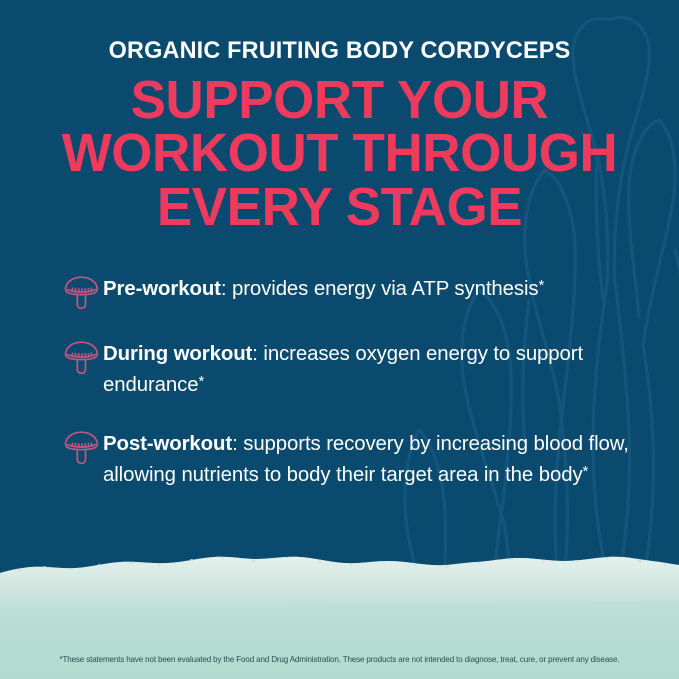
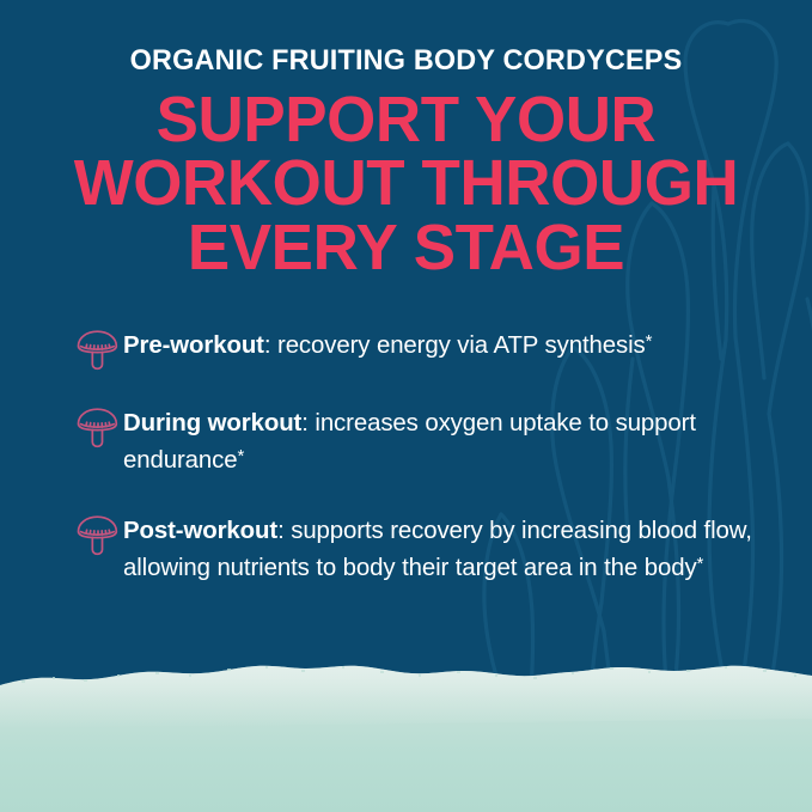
  ORGANIC FRUITING BODY CORDYCEPS
  SUPPORT YOUR
  WORKOUT THROUGH
  EVERY STAGE
- Pre-workout: provides energy via ATP synthesis*
+ Pre-workout: recovery energy via ATP synthesis*
- During workout: increases oxygen energy to support endurance*
+ During workout: increases oxygen uptake to support endurance*
  Post-workout: supports recovery by increasing blood flow, allowing nutrients to body their target area in the body*
- *These statements have not been evaluated by the Food and Drug Administration. These products are not intended to diagnose, treat, cure, or prevent any disease.
